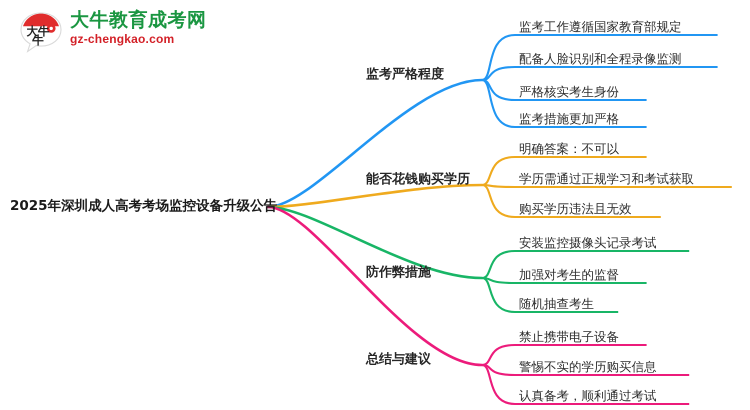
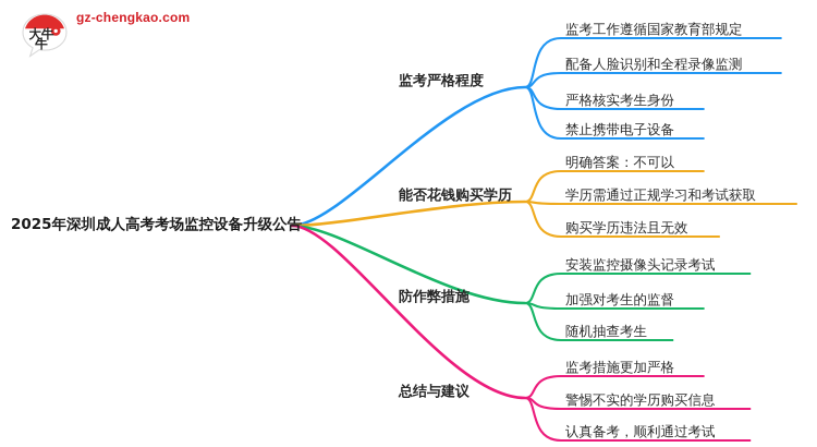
  大牛
  牛
- 大牛教育成考网
  gz-chengkao.com
  2025年深圳成人高考考场监控设备升级公告
  监考严格程度
  监考工作遵循国家教育部规定
  配备人脸识别和全程录像监测
  严格核实考生身份
- 监考措施更加严格
+ 禁止携带电子设备
  能否花钱购买学历
  明确答案：不可以
  学历需通过正规学习和考试获取
  购买学历违法且无效
  防作弊措施
  安装监控摄像头记录考试
  加强对考生的监督
  随机抽查考生
  总结与建议
- 禁止携带电子设备
+ 监考措施更加严格
  警惕不实的学历购买信息
  认真备考，顺利通过考试
